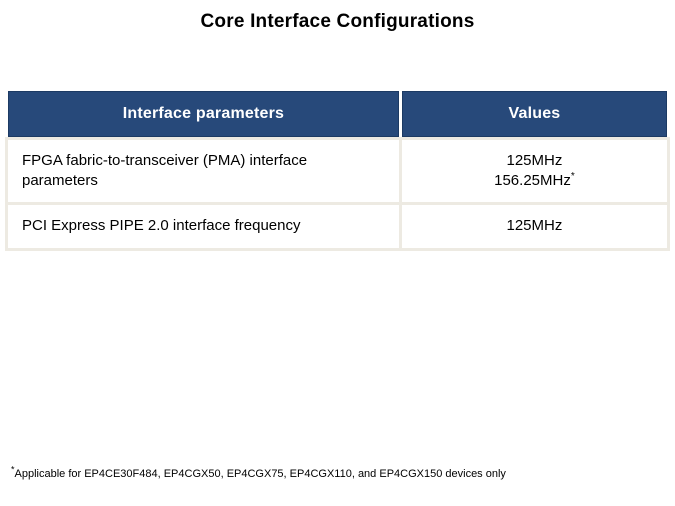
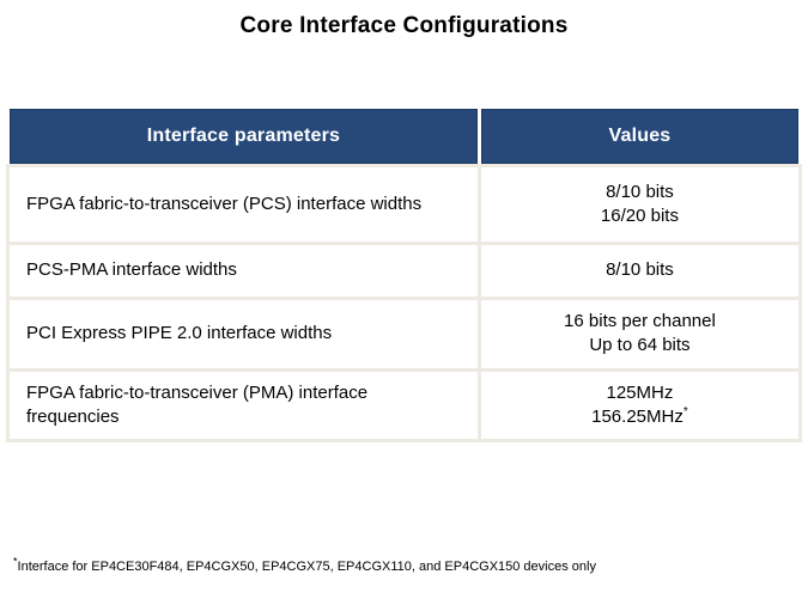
  Core Interface Configurations
  Interface parameters	Values
+ FPGA fabric-to-transceiver (PCS) interface widths	8/10 bits16/20 bits
+ PCS-PMA interface widths	8/10 bits
+ PCI Express PIPE 2.0 interface widths	16 bits per channelUp to 64 bits
- FPGA fabric-to-transceiver (PMA) interface parameters	125MHz156.25MHz*
+ FPGA fabric-to-transceiver (PMA) interface frequencies	125MHz156.25MHz*
- PCI Express PIPE 2.0 interface frequency	125MHz
- *Applicable for EP4CE30F484, EP4CGX50, EP4CGX75, EP4CGX110, and EP4CGX150 devices only
+ *Interface for EP4CE30F484, EP4CGX50, EP4CGX75, EP4CGX110, and EP4CGX150 devices only
